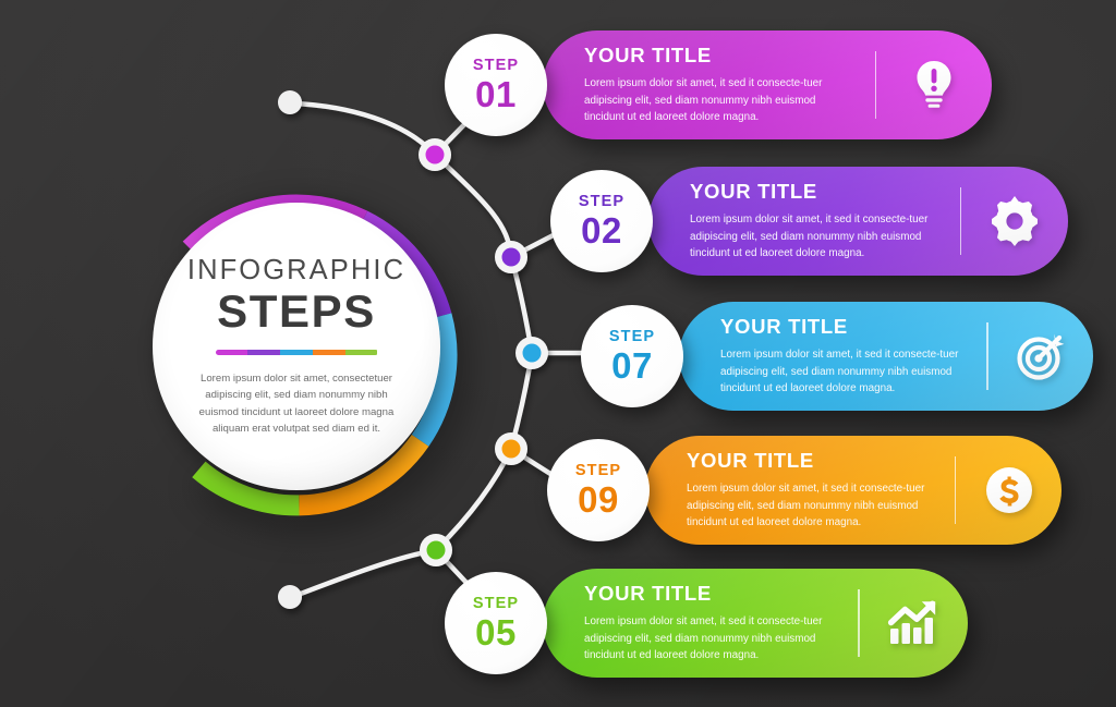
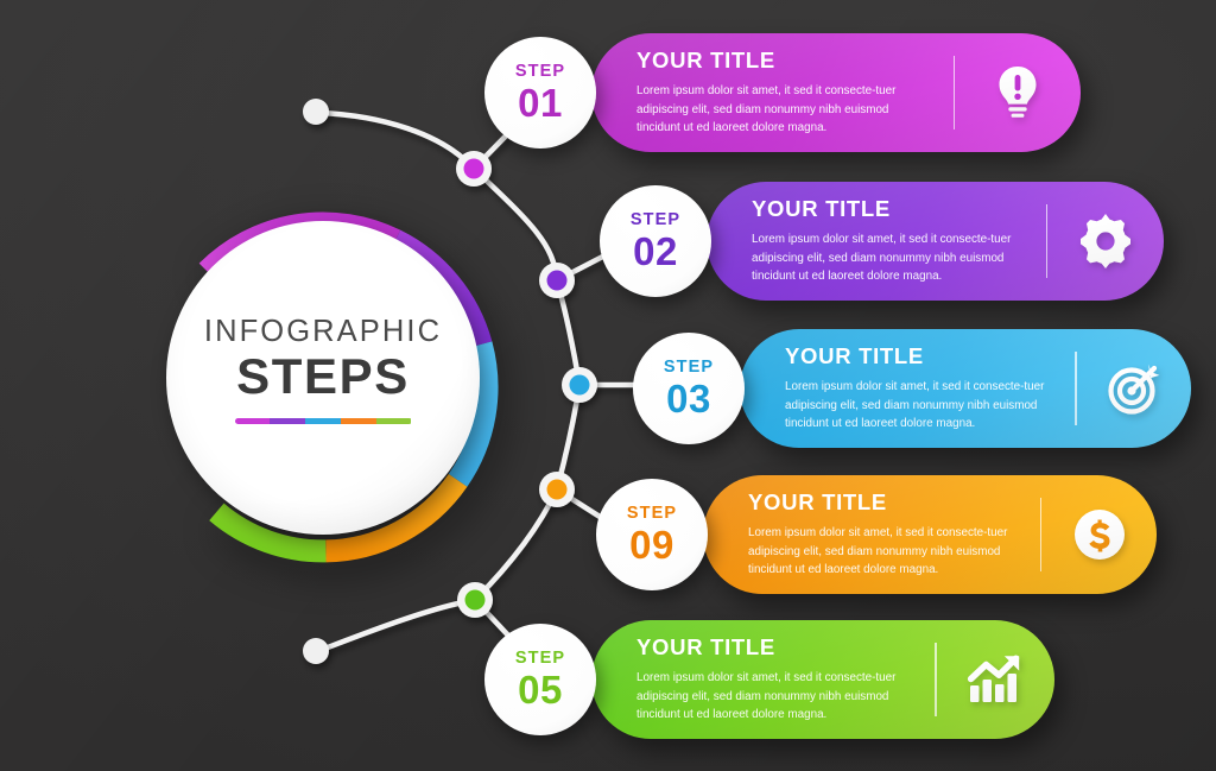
  INFOGRAPHIC
  STEPS
- Lorem ipsum dolor sit amet, consectetuer adipiscing elit, sed diam nonummy nibh euismod tincidunt ut laoreet dolore magna aliquam erat volutpat sed diam ed it.
  STEP
  01
  STEP
  02
  STEP
- 07
+ 03
  STEP
  09
  STEP
  05
